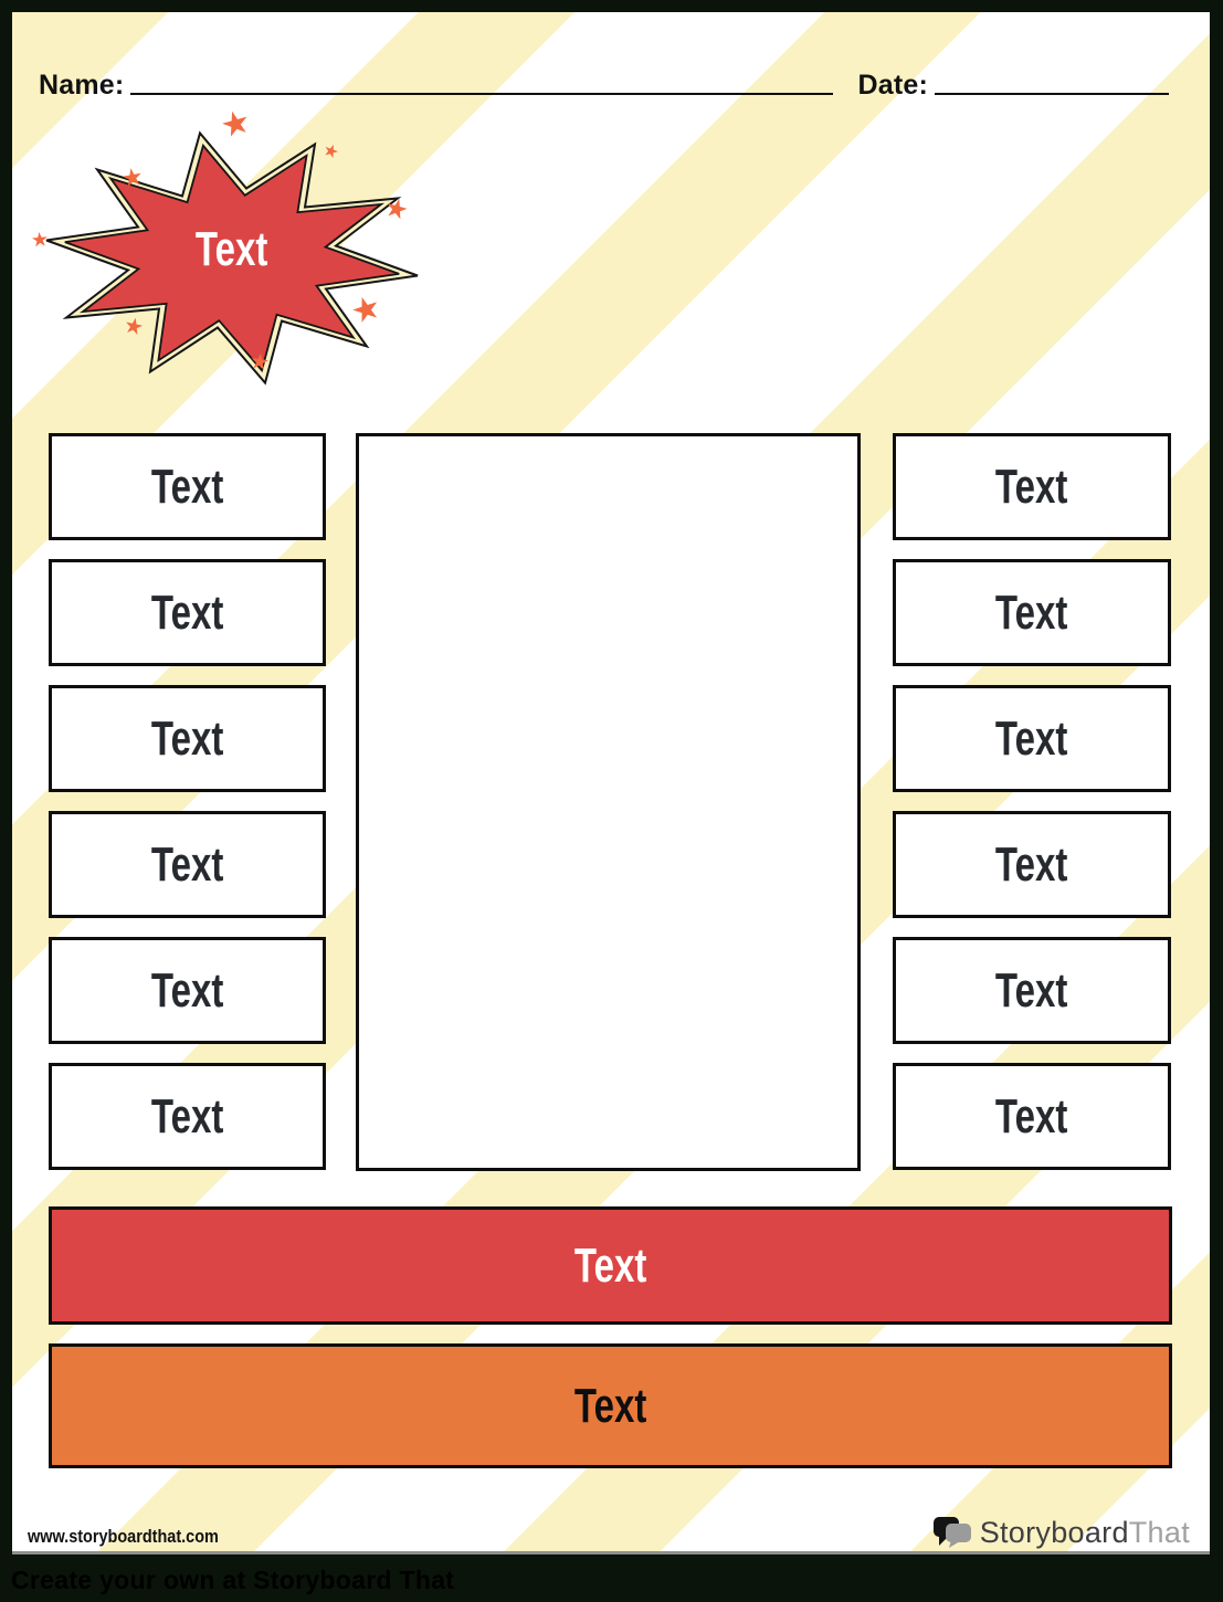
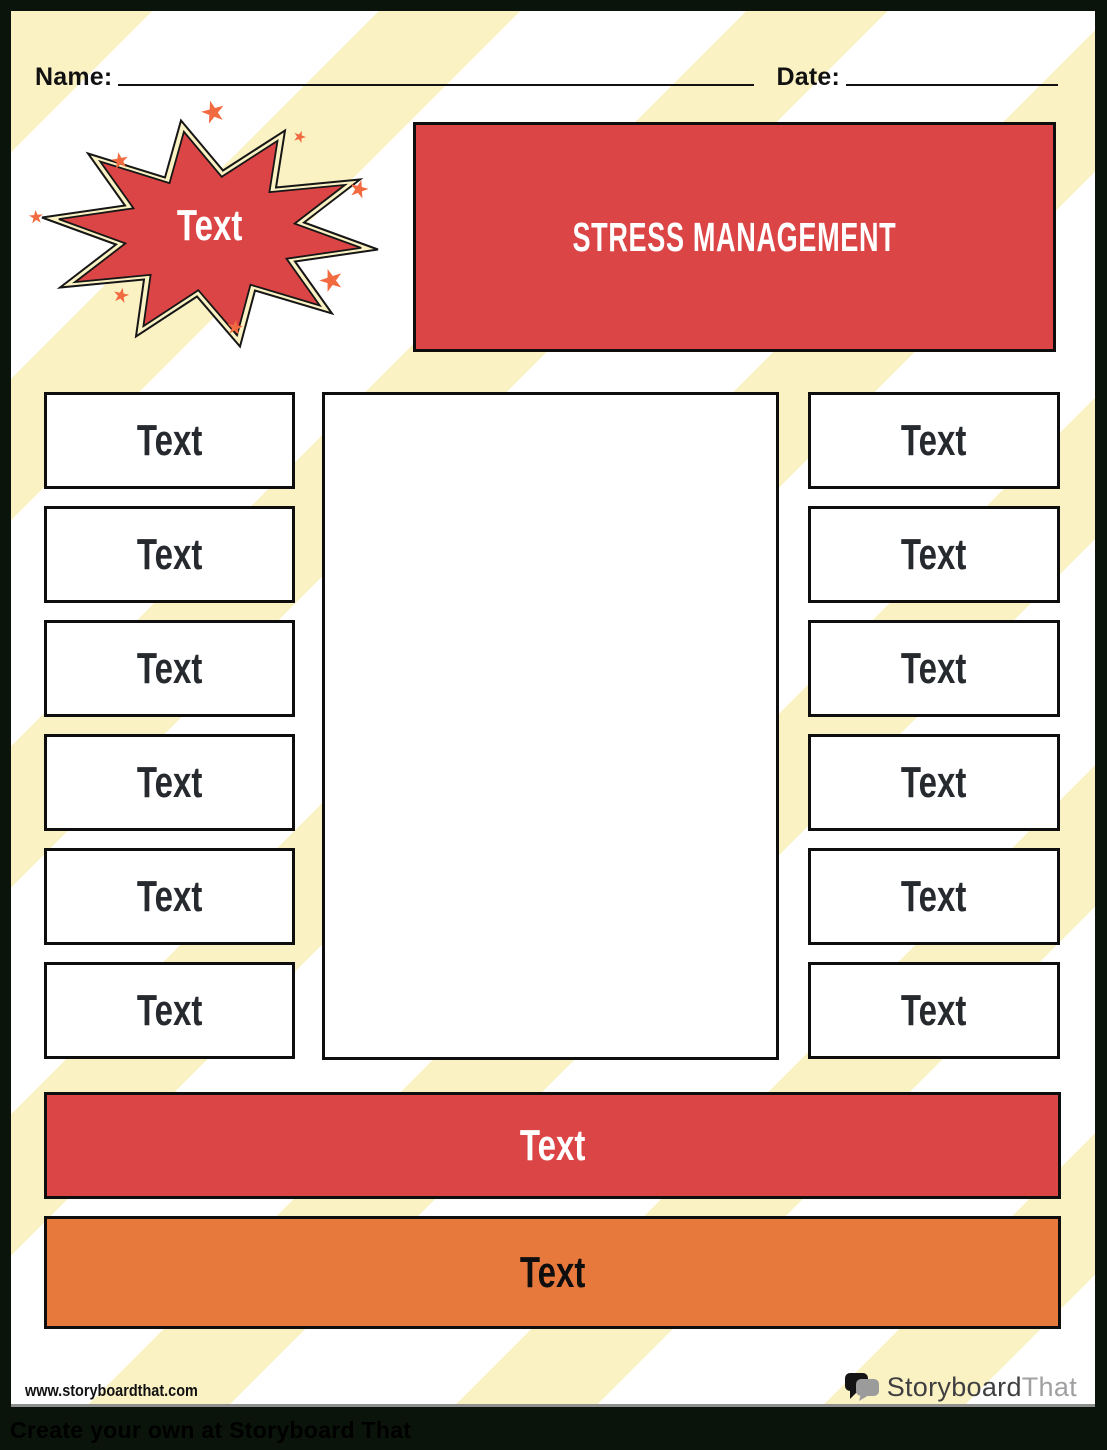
  Name:
  Date:
  Text
+ STRESS MANAGEMENT
  Text
  Text
  Text
  Text
  Text
  Text
  Text
  Text
  Text
  Text
  Text
  Text
  Text
  Text
  www.storyboardthat.com
  StoryboardThat
